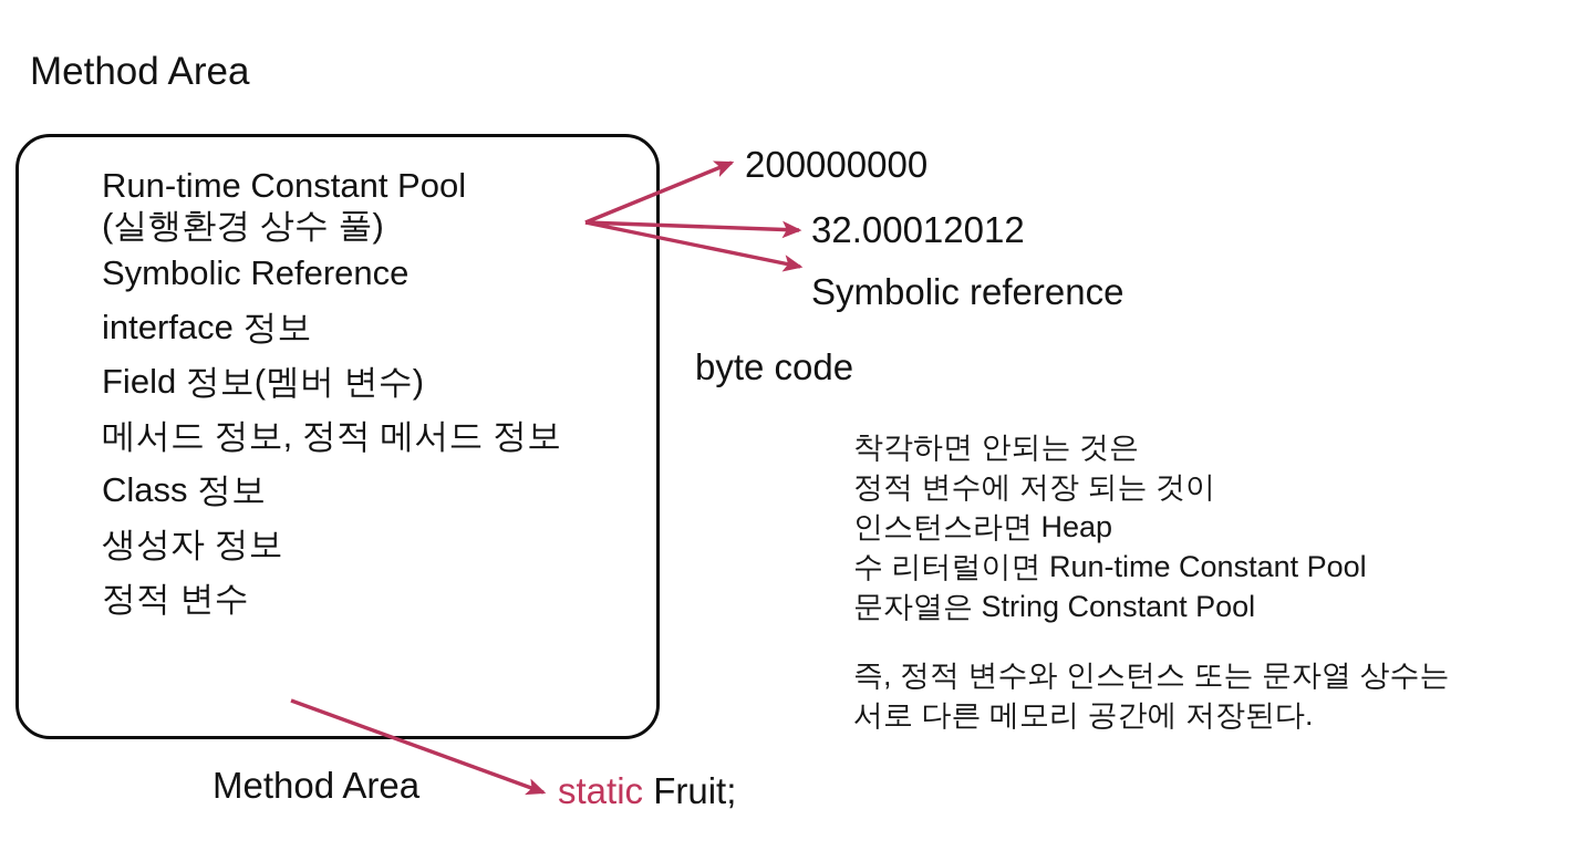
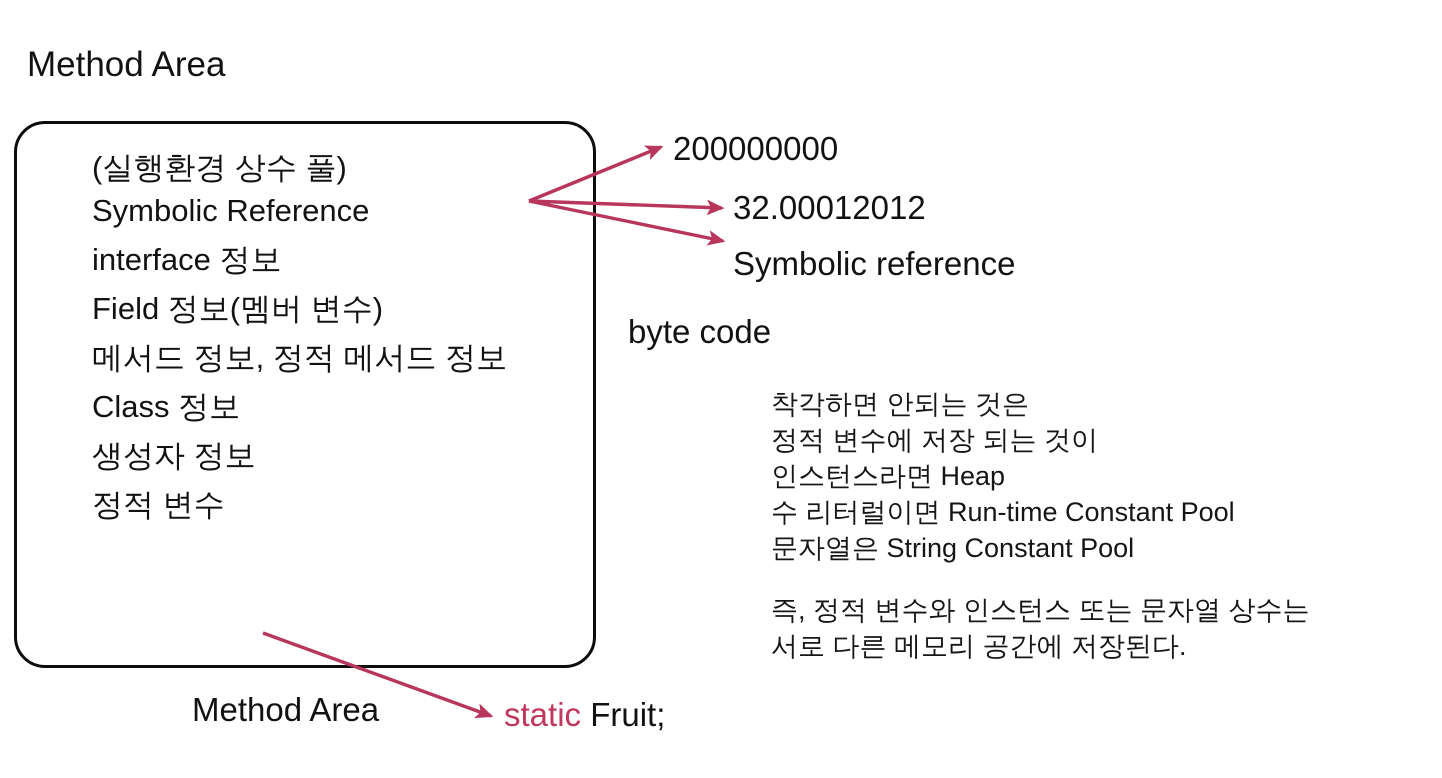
  Method Area
- Run-time Constant Pool
  (실행환경 상수 풀)
  Symbolic Reference
  interface 정보
  Field 정보(멤버 변수)
  메서드 정보, 정적 메서드 정보
  Class 정보
  생성자 정보
  정적 변수
  200000000
  32.00012012
  Symbolic reference
  byte code
  착각하면 안되는 것은
  정적 변수에 저장 되는 것이
  인스턴스라면 Heap
  수 리터럴이면 Run-time Constant Pool
  문자열은 String Constant Pool
  즉, 정적 변수와 인스턴스 또는 문자열 상수는
  서로 다른 메모리 공간에 저장된다.
  Method Area
  static Fruit;
